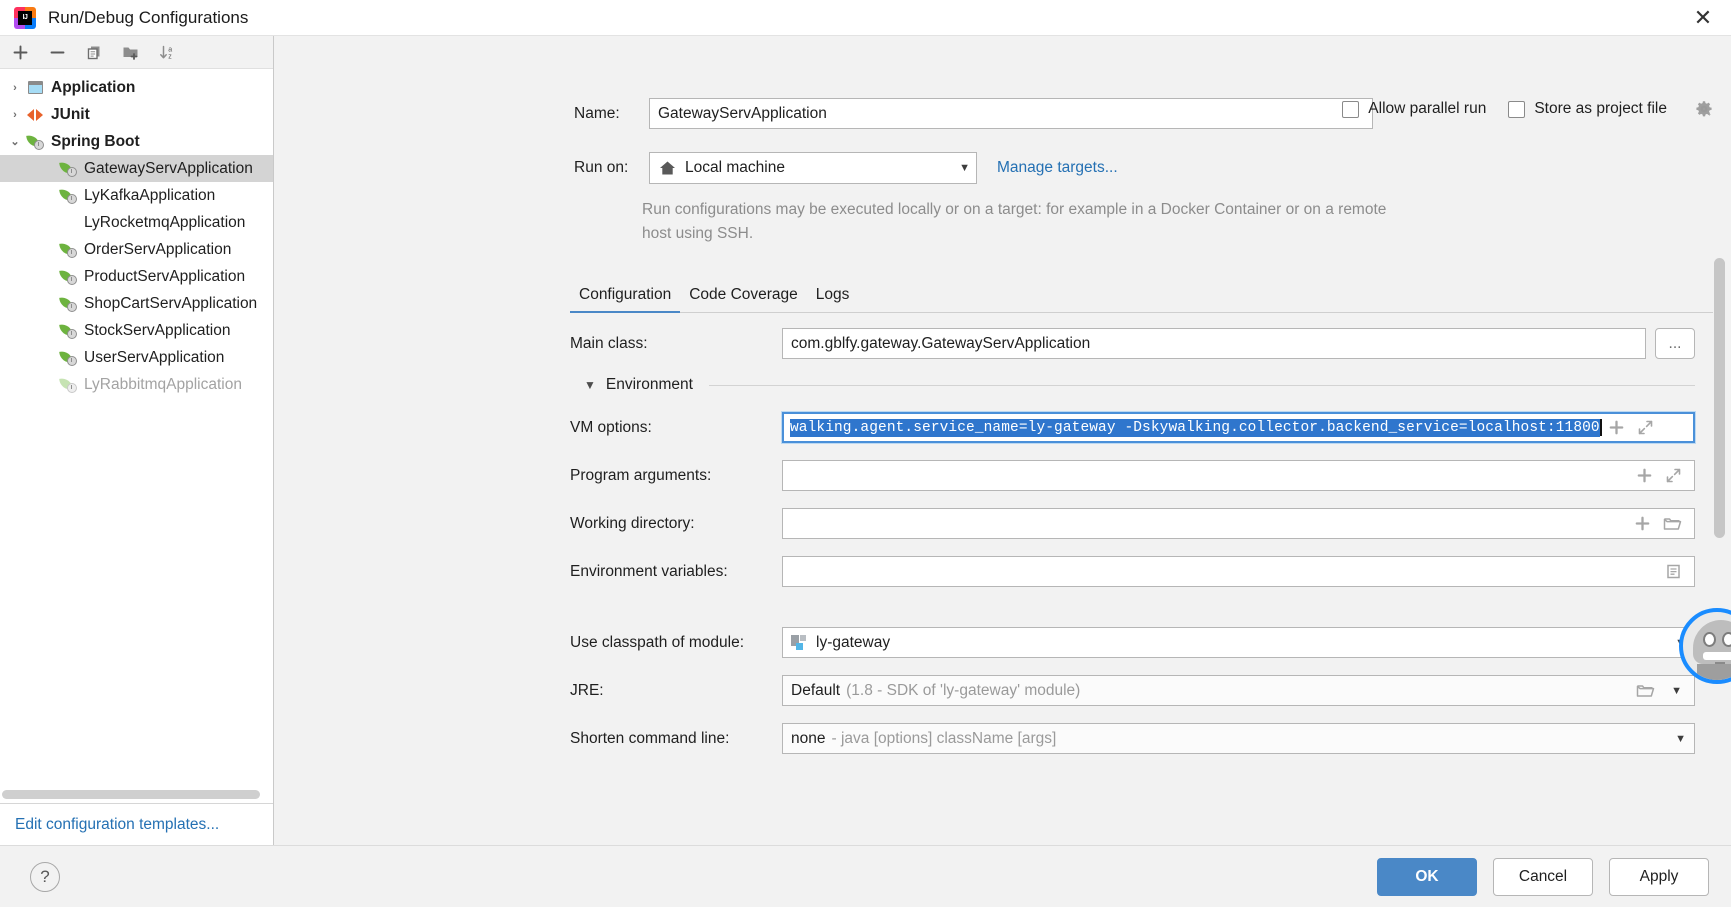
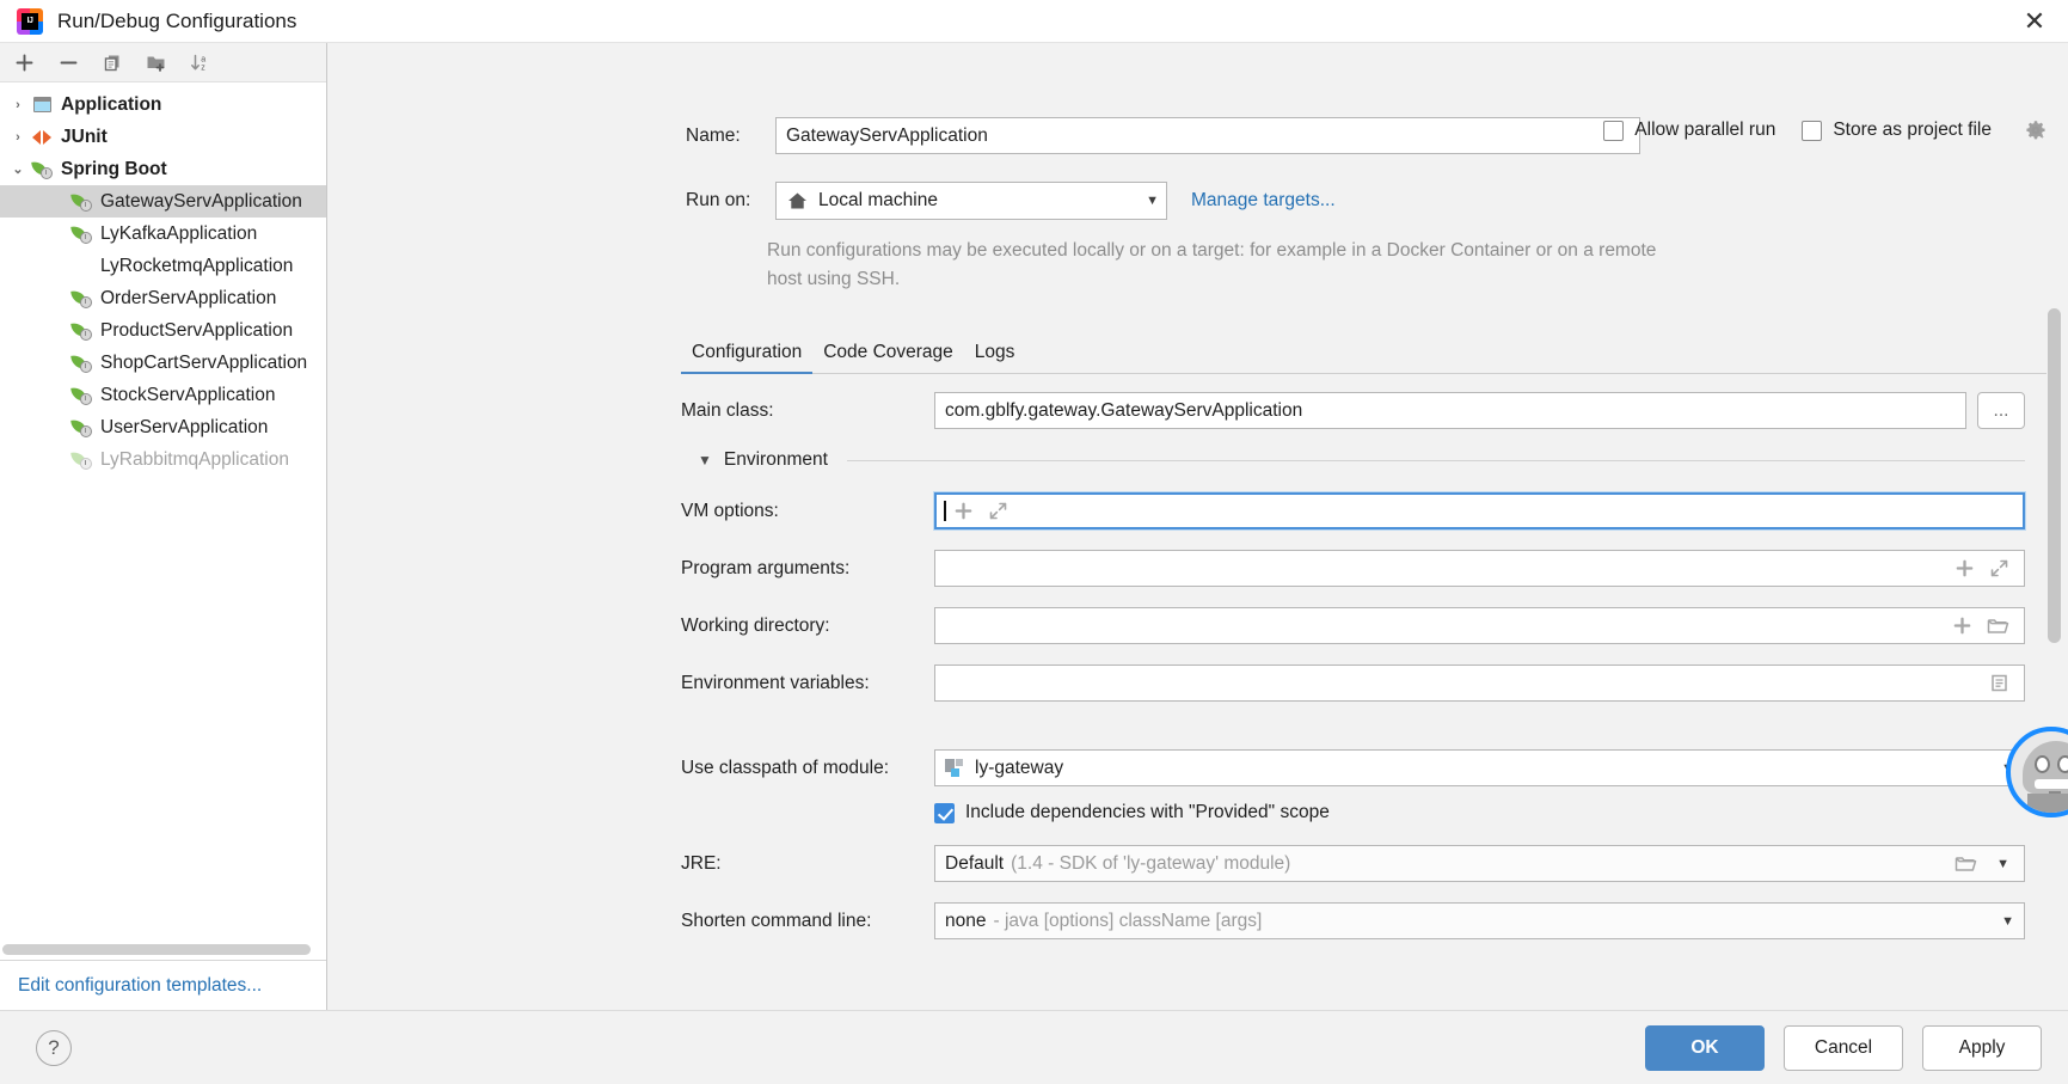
  Run/Debug Configurations
  ✕
  ›
  Application
  ›
  JUnit
  ⌄
  Spring Boot
  GatewayServApplication
  LyKafkaApplication
  LyRocketmqApplication
  OrderServApplication
  ProductServApplication
  ShopCartServApplication
  StockServApplication
  UserServApplication
  LyRabbitmqApplication
  Edit configuration templates...
  Name:
  GatewayServApplication
  Allow parallel run
  Store as project file
  Run on:
  Local machine
  ▼
  Manage targets...
  Run configurations may be executed locally or on a target: for example in a Docker Container or on a remote host using SSH.
  Configuration
  Code Coverage
  Logs
  Main class:
  com.gblfy.gateway.GatewayServApplication
  ...
  ▼
  Environment
  VM options:
- walking.agent.service_name=ly-gateway -Dskywalking.collector.backend_service=localhost:11800
  Program arguments:
  Working directory:
  Environment variables:
  Use classpath of module:
  ly-gateway
+ Include dependencies with "Provided" scope
  JRE:
  Default
- (1.8 - SDK of 'ly-gateway' module)
+ (1.4 - SDK of 'ly-gateway' module)
  ▼
  Shorten command line:
  none
  - java [options] className [args]
  ▼
  ?
  OK
  Cancel
  Apply
